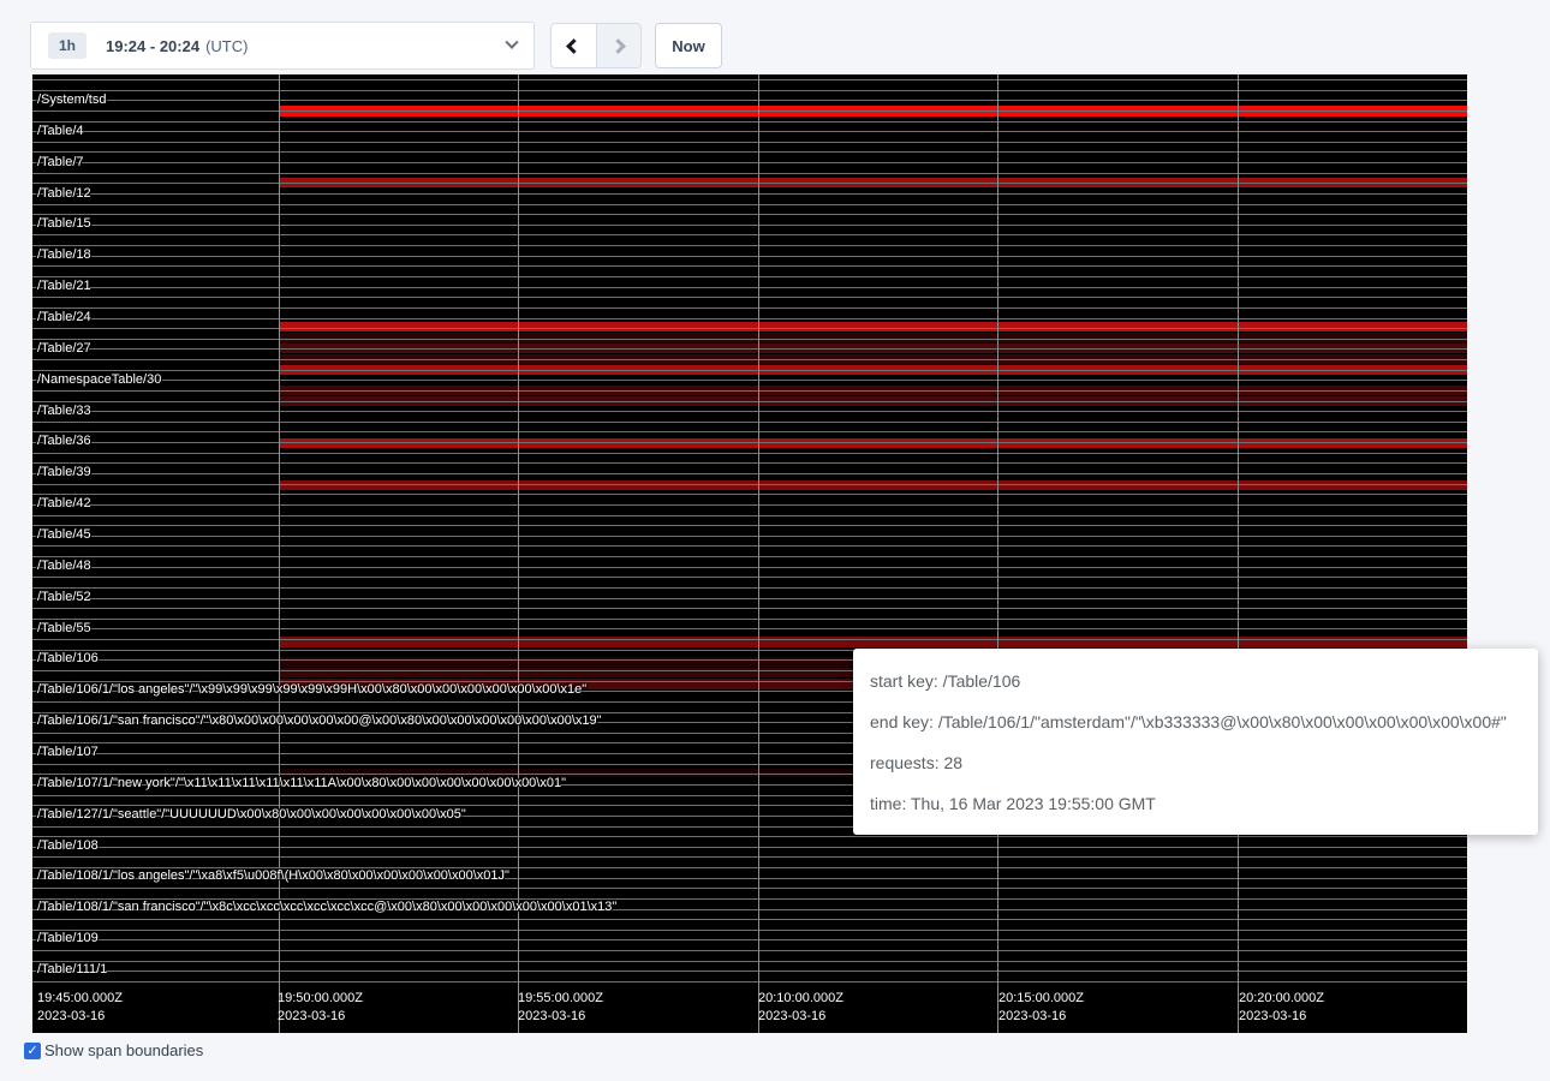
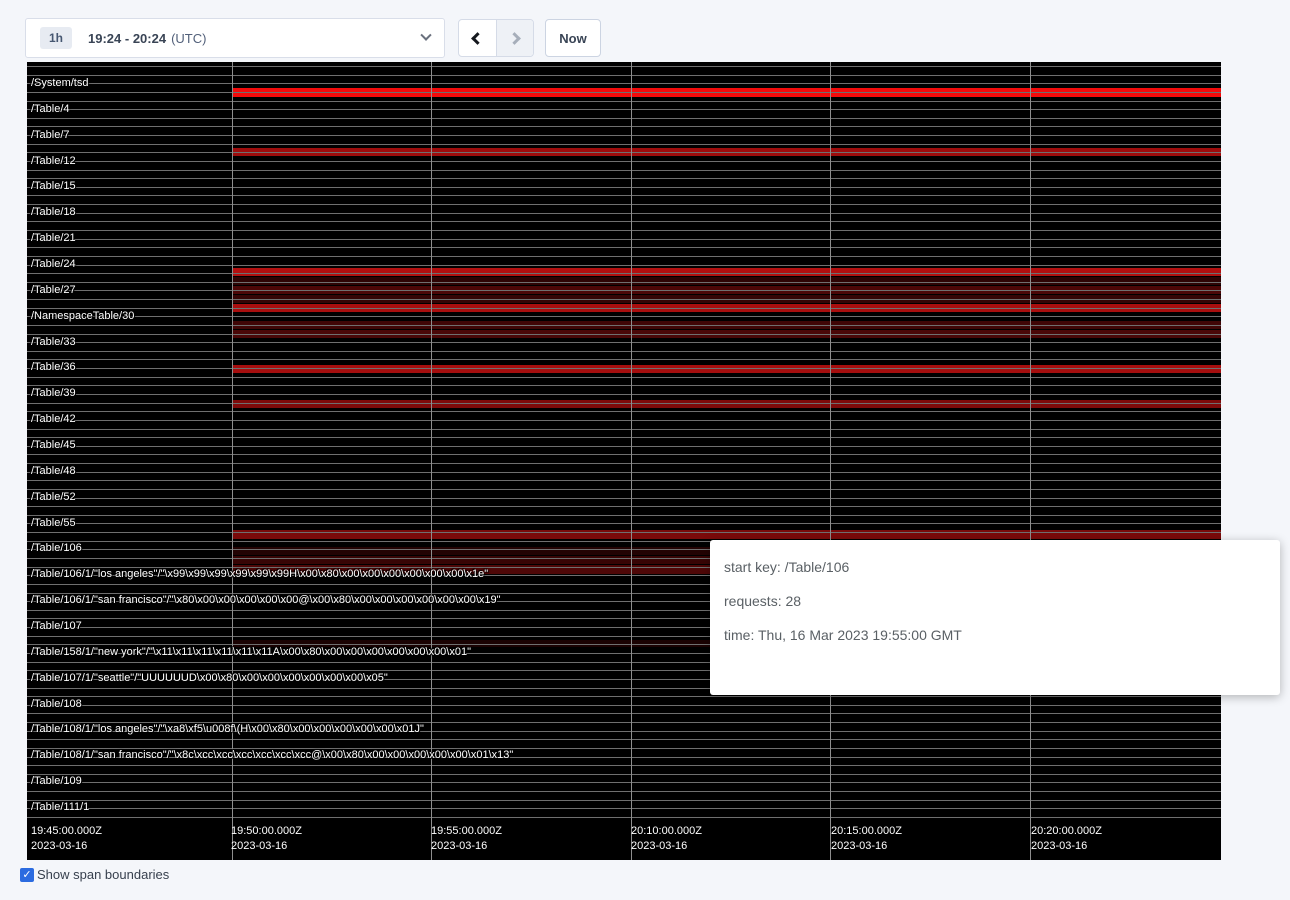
  1h
  19:24 - 20:24
  (UTC)
  Now
  /System/tsd
  /Table/4
  /Table/7
  /Table/12
  /Table/15
  /Table/18
  /Table/21
  /Table/24
  /Table/27
  /NamespaceTable/30
  /Table/33
  /Table/36
  /Table/39
  /Table/42
  /Table/45
  /Table/48
  /Table/52
  /Table/55
  /Table/106
  /Table/106/1/"los angeles"/"\x99\x99\x99\x99\x99\x99H\x00\x80\x00\x00\x00\x00\x00\x00\x1e"
  /Table/106/1/"san francisco"/"\x80\x00\x00\x00\x00\x00@\x00\x80\x00\x00\x00\x00\x00\x00\x19"
  /Table/107
- /Table/107/1/"new york"/"\x11\x11\x11\x11\x11\x11A\x00\x80\x00\x00\x00\x00\x00\x00\x01"
+ /Table/158/1/"new york"/"\x11\x11\x11\x11\x11\x11A\x00\x80\x00\x00\x00\x00\x00\x00\x01"
- /Table/127/1/"seattle"/"UUUUUUD\x00\x80\x00\x00\x00\x00\x00\x00\x05"
+ /Table/107/1/"seattle"/"UUUUUUD\x00\x80\x00\x00\x00\x00\x00\x00\x05"
  /Table/108
  /Table/108/1/"los angeles"/"\xa8\xf5\u008f\(H\x00\x80\x00\x00\x00\x00\x00\x01J"
  /Table/108/1/"san francisco"/"\x8c\xcc\xcc\xcc\xcc\xcc\xcc@\x00\x80\x00\x00\x00\x00\x00\x01\x13"
  /Table/109
  /Table/111/1
  19:45:00.000Z
  2023-03-16
  19:50:00.000Z
  2023-03-16
  19:55:00.000Z
  2023-03-16
  20:10:00.000Z
  2023-03-16
  20:15:00.000Z
  2023-03-16
  20:20:00.000Z
  2023-03-16
  start key: /Table/106
- end key: /Table/106/1/"amsterdam"/"\xb333333@\x00\x80\x00\x00\x00\x00\x00\x00#"
  requests: 28
  time: Thu, 16 Mar 2023 19:55:00 GMT
  ✓
  Show span boundaries
